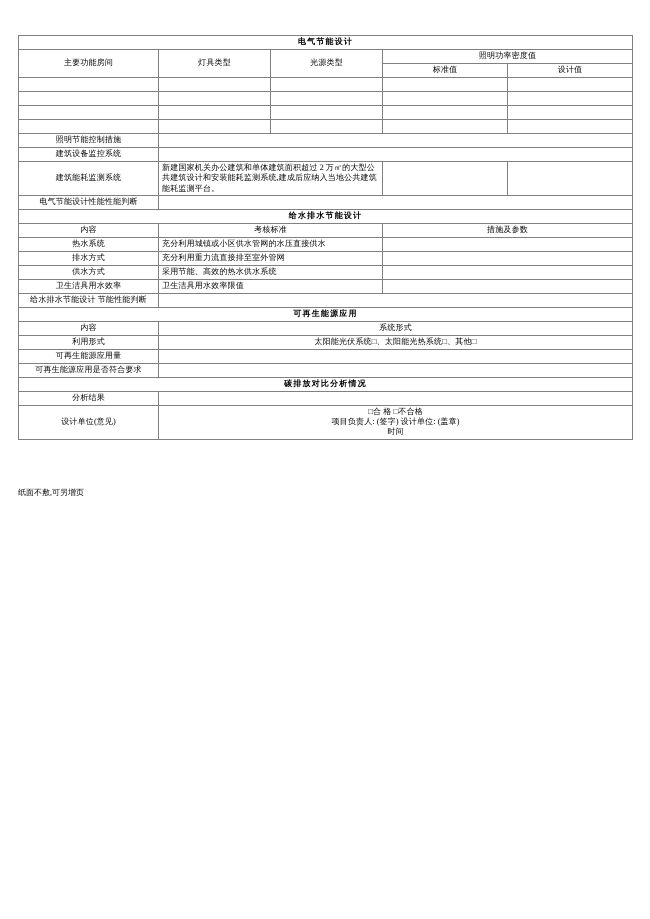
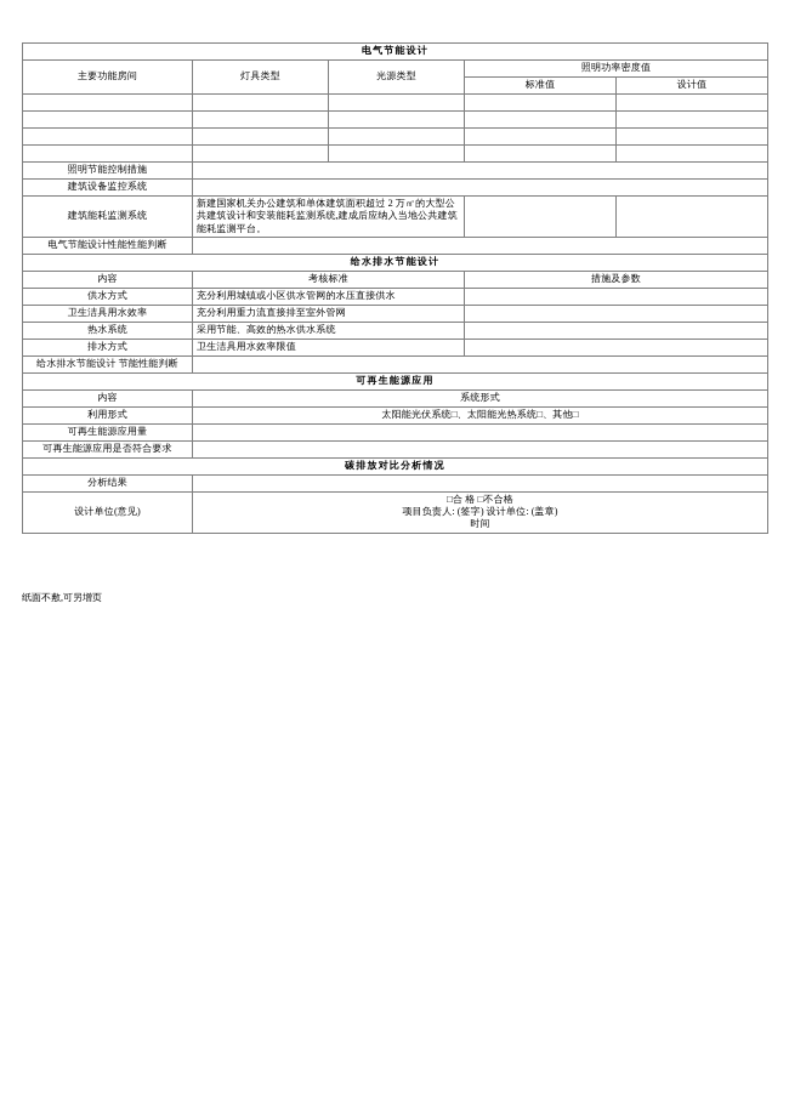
  电气节能设计
  主要功能房间	灯具类型	光源类型	照明功率密度值
  标准值	设计值
  照明节能控制措施
  建筑设备监控系统
  建筑能耗监测系统	新建国家机关办公建筑和单体建筑面积超过 2 万㎡的大型公共建筑设计和安装能耗监测系统,建成后应纳入当地公共建筑能耗监测平台。
  电气节能设计性能性能判断
  给水排水节能设计
  内容	考核标准	措施及参数
- 热水系统	充分利用城镇或小区供水管网的水压直接供水
+ 供水方式	充分利用城镇或小区供水管网的水压直接供水
- 排水方式	充分利用重力流直接排至室外管网
+ 卫生洁具用水效率	充分利用重力流直接排至室外管网
- 供水方式	采用节能、高效的热水供水系统
+ 热水系统	采用节能、高效的热水供水系统
- 卫生洁具用水效率	卫生洁具用水效率限值
+ 排水方式	卫生洁具用水效率限值
  给水排水节能设计 节能性能判断
  可再生能源应用
  内容	系统形式
  利用形式	太阳能光伏系统□、太阳能光热系统□、其他□
  可再生能源应用量
  可再生能源应用是否符合要求
  碳排放对比分析情况
  分析结果
  设计单位(意见)	□合 格 □不合格 项目负责人: (签字) 设计单位: (盖章) 时间
  纸面不敷,可另增页
